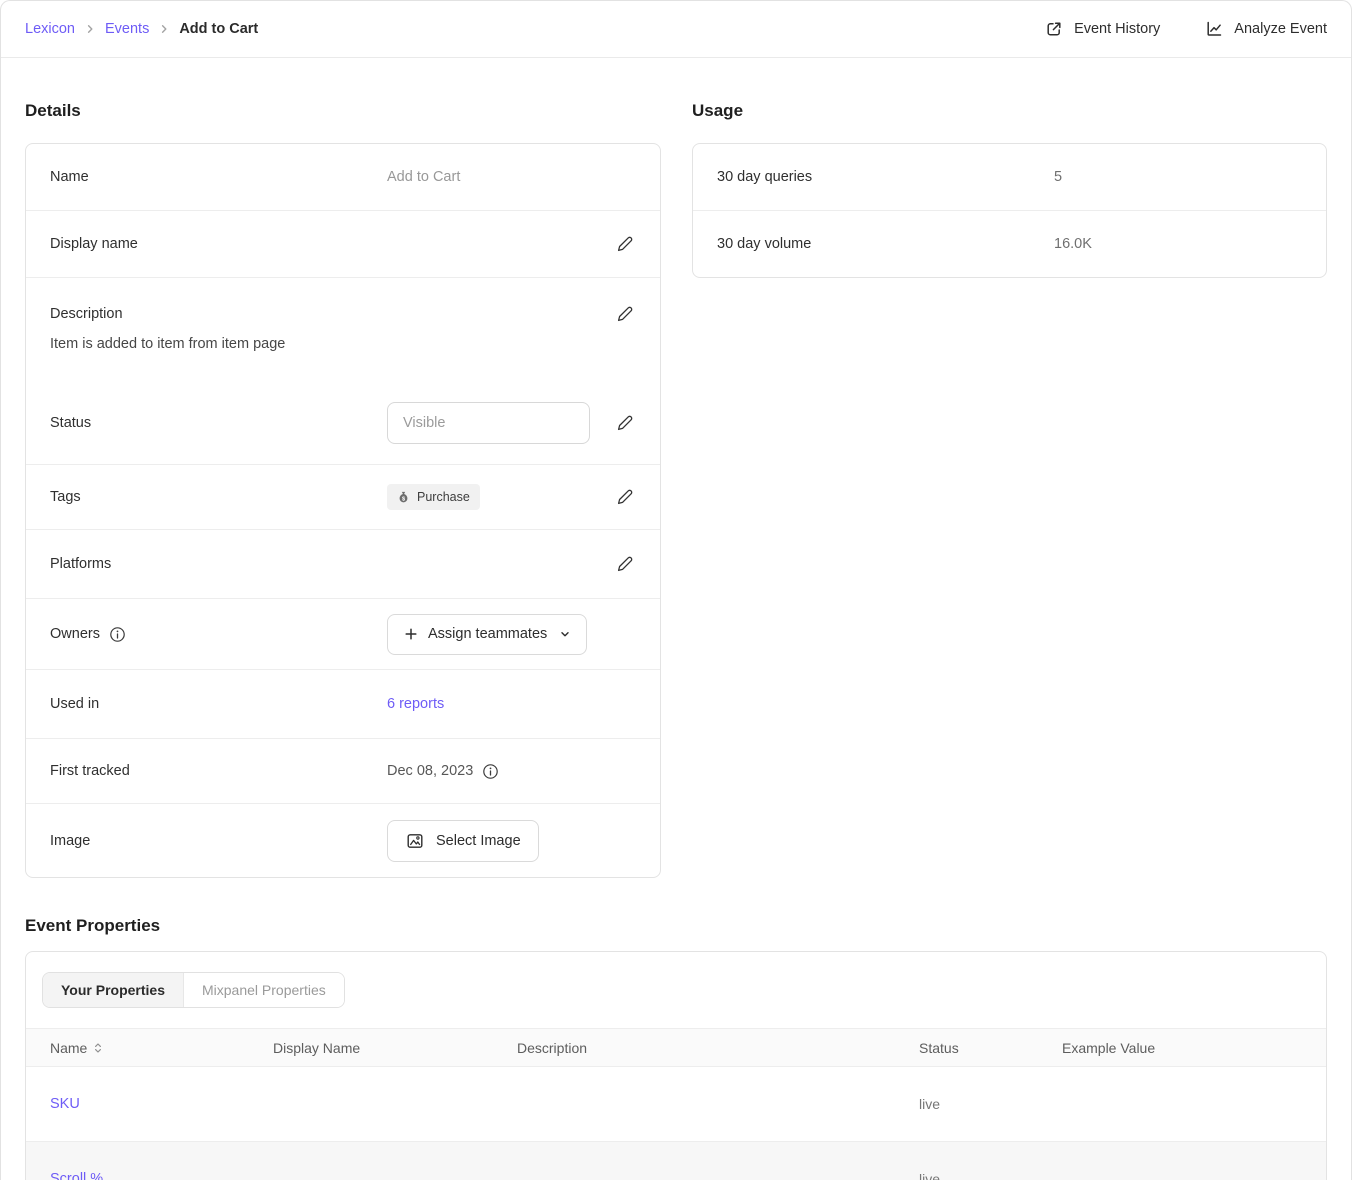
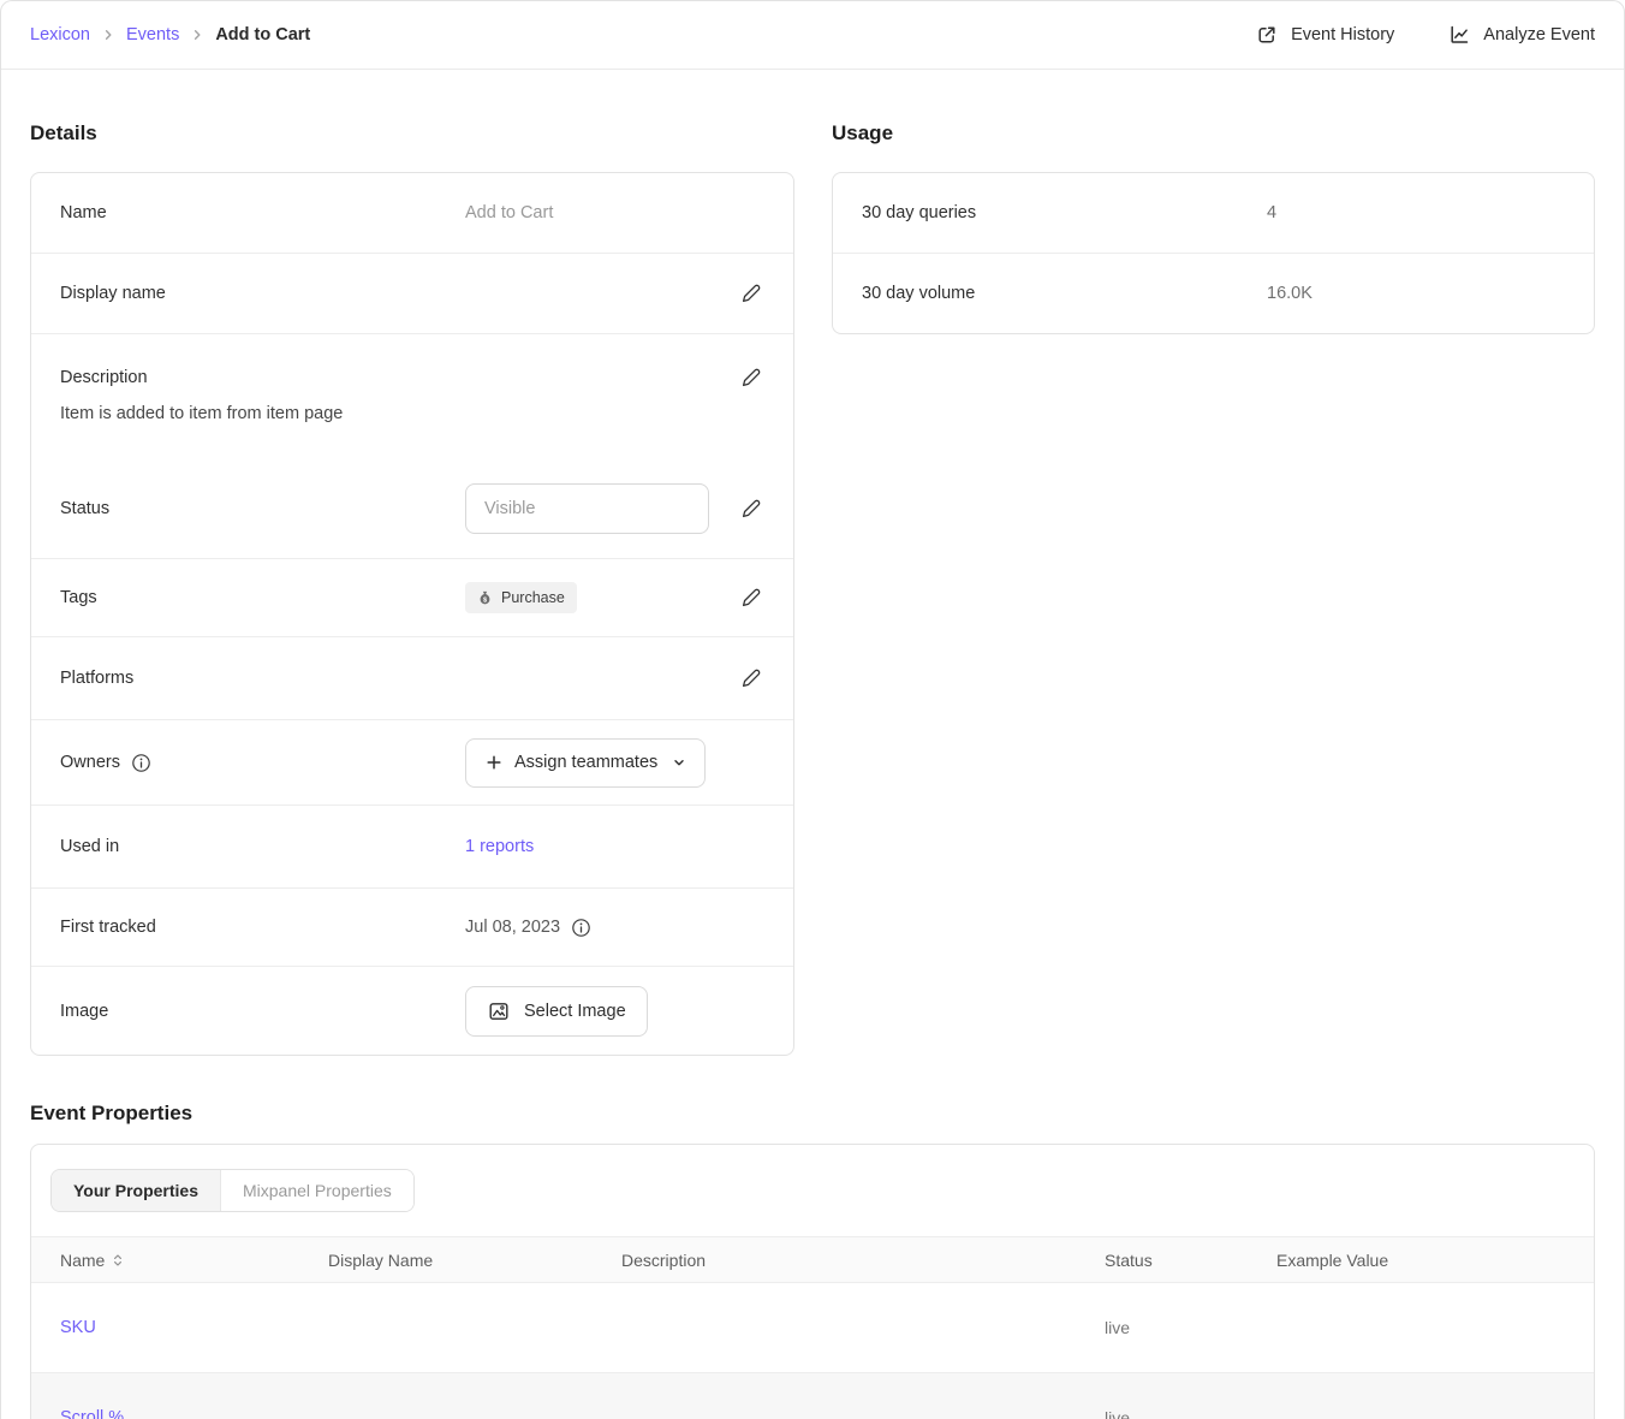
  Lexicon
  Events
  Add to Cart
  Event History
  Analyze Event
  Details
  Name
  Add to Cart
  Display name
  Description
  Item is added to item from item page
  Status
  Visible
  Tags
  Purchase
  Platforms
  Owners
  Assign teammates
  Used in
- 6 reports
+ 1 reports
  First tracked
- Dec 08, 2023
+ Jul 08, 2023
  Image
  Select Image
  Usage
  30 day queries
- 5
+ 4
  30 day volume
  16.0K
  Event Properties
  Your Properties
  Mixpanel Properties
  Name	Display Name	Description	Status	Example Value
  SKU			live
  Scroll %			live
